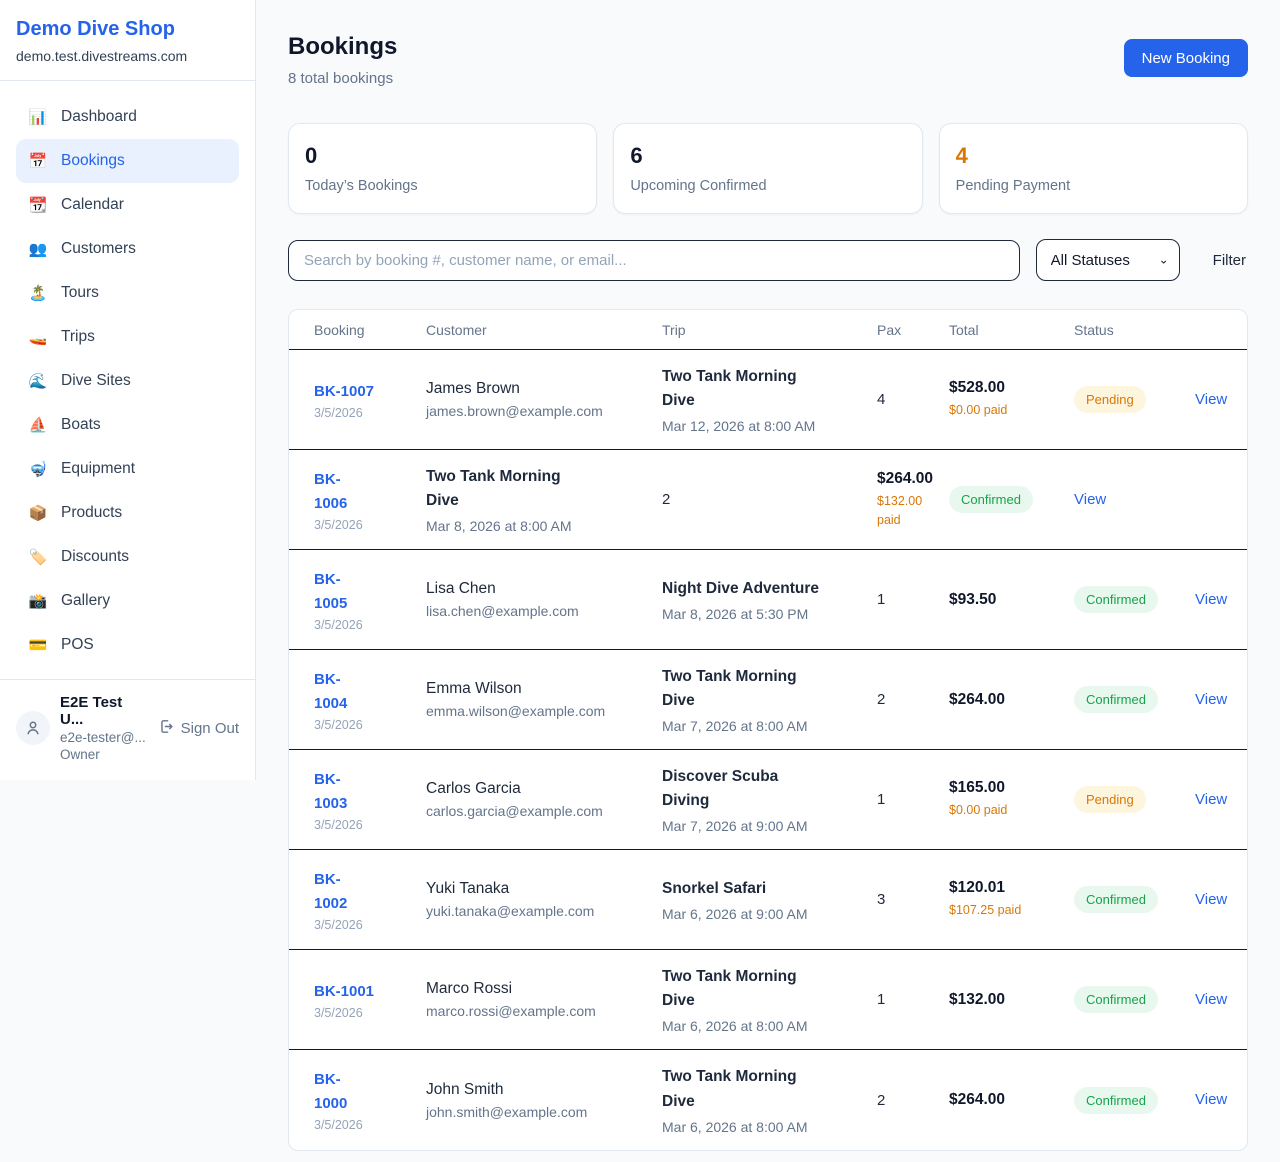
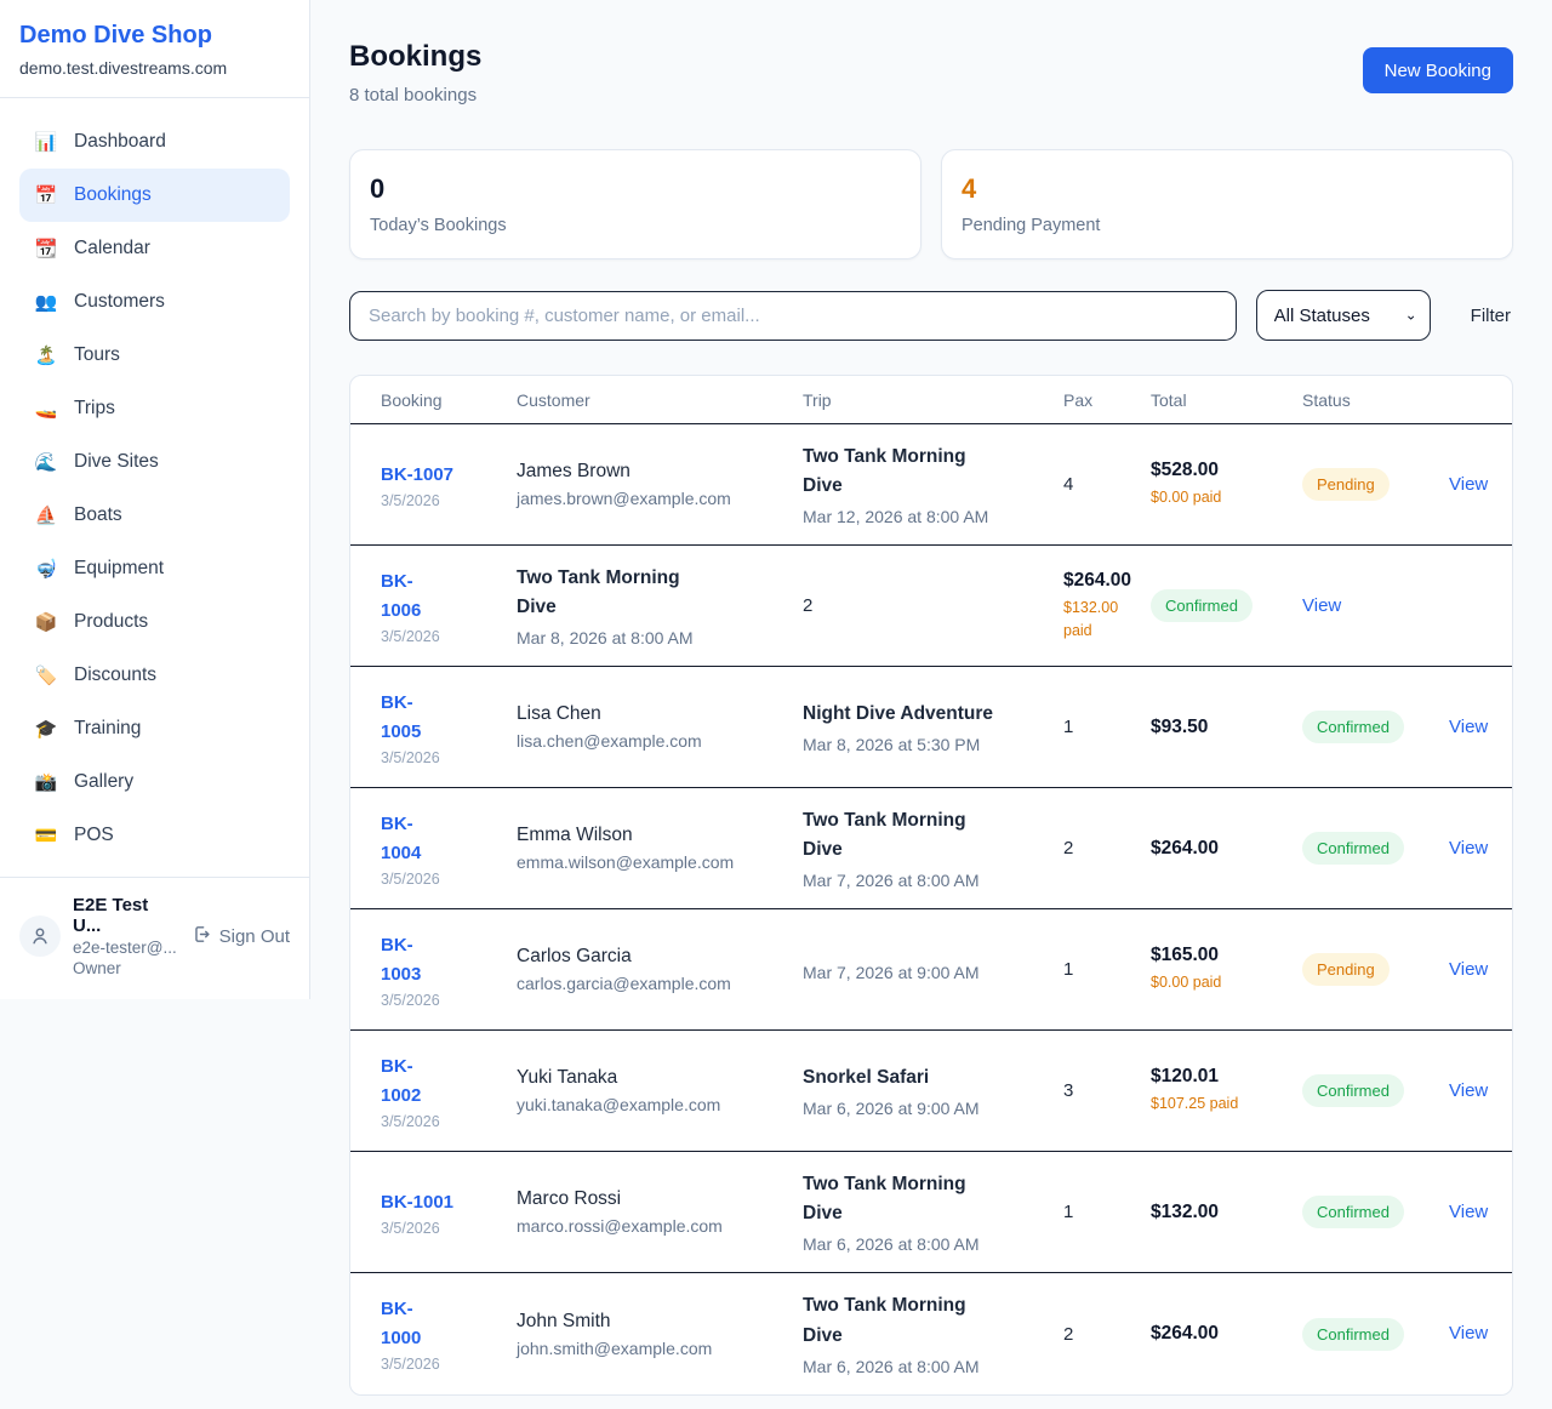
  Demo Dive Shop
  demo.test.divestreams.com
  📊
  Dashboard
  📅
  Bookings
  📆
  Calendar
  👥
  Customers
  🏝️
  Tours
  🚤
  Trips
  🌊
  Dive Sites
  ⛵
  Boats
  🤿
  Equipment
  📦
  Products
  🏷️
  Discounts
+ 🎓
+ Training
  📸
  Gallery
  💳
  POS
  E2E Test U...
  e2e-tester@...
  Owner
  Sign Out
  Bookings
  8 total bookings
  New Booking
  0
  Today’s Bookings
- 6
- Upcoming Confirmed
  4
  Pending Payment
  Search by booking #, customer name, or email...
  All Statuses
  ⌄
  Filter
  Booking
  Customer
  Trip
  Pax
  Total
  Status
  BK-1007
  3/5/2026
  James Brown
  james.brown@example.com
  Two Tank Morning
  Dive
  Mar 12, 2026 at 8:00 AM
  4
  $528.00
  $0.00 paid
  Pending
  View
  BK-
  1006
  3/5/2026
  Two Tank Morning
  Dive
  Mar 8, 2026 at 8:00 AM
  2
  $264.00
  $132.00
  paid
  Confirmed
  View
  BK-
  1005
  3/5/2026
  Lisa Chen
  lisa.chen@example.com
  Night Dive Adventure
  Mar 8, 2026 at 5:30 PM
  1
  $93.50
  Confirmed
  View
  BK-
  1004
  3/5/2026
  Emma Wilson
  emma.wilson@example.com
  Two Tank Morning
  Dive
  Mar 7, 2026 at 8:00 AM
  2
  $264.00
  Confirmed
  View
  BK-
  1003
  3/5/2026
  Carlos Garcia
  carlos.garcia@example.com
- Discover Scuba
- Diving
  Mar 7, 2026 at 9:00 AM
  1
  $165.00
  $0.00 paid
  Pending
  View
  BK-
  1002
  3/5/2026
  Yuki Tanaka
  yuki.tanaka@example.com
  Snorkel Safari
  Mar 6, 2026 at 9:00 AM
  3
  $120.01
  $107.25 paid
  Confirmed
  View
  BK-1001
  3/5/2026
  Marco Rossi
  marco.rossi@example.com
  Two Tank Morning
  Dive
  Mar 6, 2026 at 8:00 AM
  1
  $132.00
  Confirmed
  View
  BK-
  1000
  3/5/2026
  John Smith
  john.smith@example.com
  Two Tank Morning
  Dive
  Mar 6, 2026 at 8:00 AM
  2
  $264.00
  Confirmed
  View
